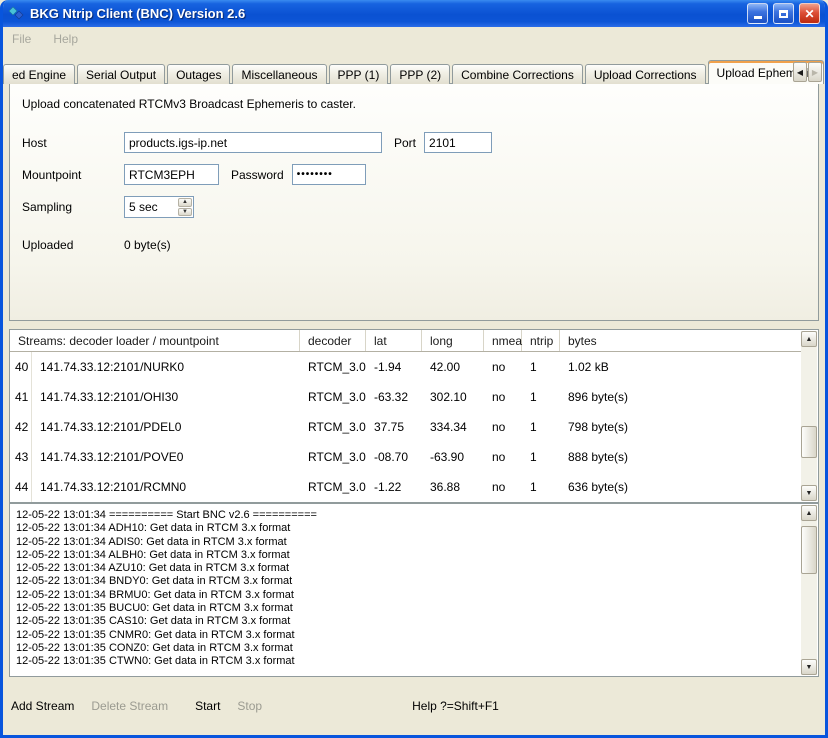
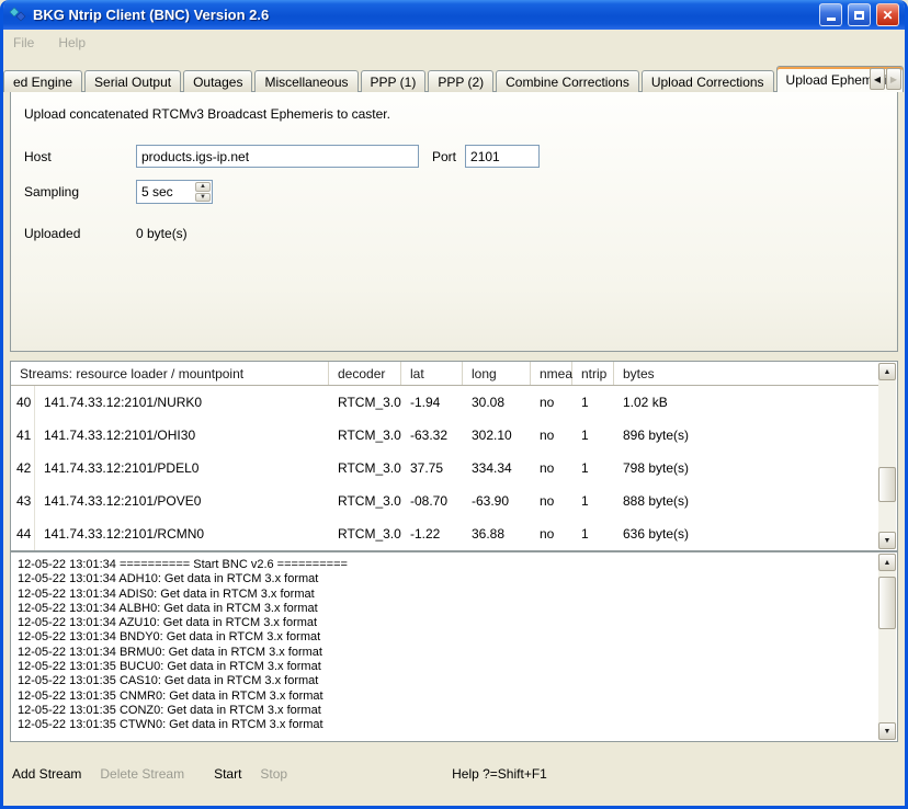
  BKG Ntrip Client (BNC) Version 2.6
  ✕
  File
  Help
  ed Engine
  Serial Output
  Outages
  Miscellaneous
  PPP (1)
  PPP (2)
  Combine Corrections
  Upload Corrections
  Upload Ephem
  ◀
  ▶
  Upload concatenated RTCMv3 Broadcast Ephemeris to caster.
  Host
  products.igs-ip.net
  Port
  2101
- Mountpoint
- RTCM3EPH
- Password
- ••••••••
  Sampling
  5 sec
  Uploaded
  0 byte(s)
- Streams: decoder loader / mountpoint
+ Streams: resource loader / mountpoint
  decoder
  lat
  long
  nmea
  ntrip
  bytes
  40
  141.74.33.12:2101/NURK0
  RTCM_3.0
  -1.94
- 42.00
+ 30.08
  no
  1
  1.02 kB
  41
  141.74.33.12:2101/OHI30
  RTCM_3.0
  -63.32
  302.10
  no
  1
  896 byte(s)
  42
  141.74.33.12:2101/PDEL0
  RTCM_3.0
  37.75
  334.34
  no
  1
  798 byte(s)
  43
  141.74.33.12:2101/POVE0
  RTCM_3.0
  -08.70
  -63.90
  no
  1
  888 byte(s)
  44
  141.74.33.12:2101/RCMN0
  RTCM_3.0
  -1.22
  36.88
  no
  1
  636 byte(s)
  12-05-22 13:01:34 ========== Start BNC v2.6 ==========
  12-05-22 13:01:34 ADH10: Get data in RTCM 3.x format
  12-05-22 13:01:34 ADIS0: Get data in RTCM 3.x format
  12-05-22 13:01:34 ALBH0: Get data in RTCM 3.x format
  12-05-22 13:01:34 AZU10: Get data in RTCM 3.x format
  12-05-22 13:01:34 BNDY0: Get data in RTCM 3.x format
  12-05-22 13:01:34 BRMU0: Get data in RTCM 3.x format
  12-05-22 13:01:35 BUCU0: Get data in RTCM 3.x format
  12-05-22 13:01:35 CAS10: Get data in RTCM 3.x format
  12-05-22 13:01:35 CNMR0: Get data in RTCM 3.x format
  12-05-22 13:01:35 CONZ0: Get data in RTCM 3.x format
  12-05-22 13:01:35 CTWN0: Get data in RTCM 3.x format
  Add Stream
  Delete Stream
  Start
  Stop
  Help ?=Shift+F1
